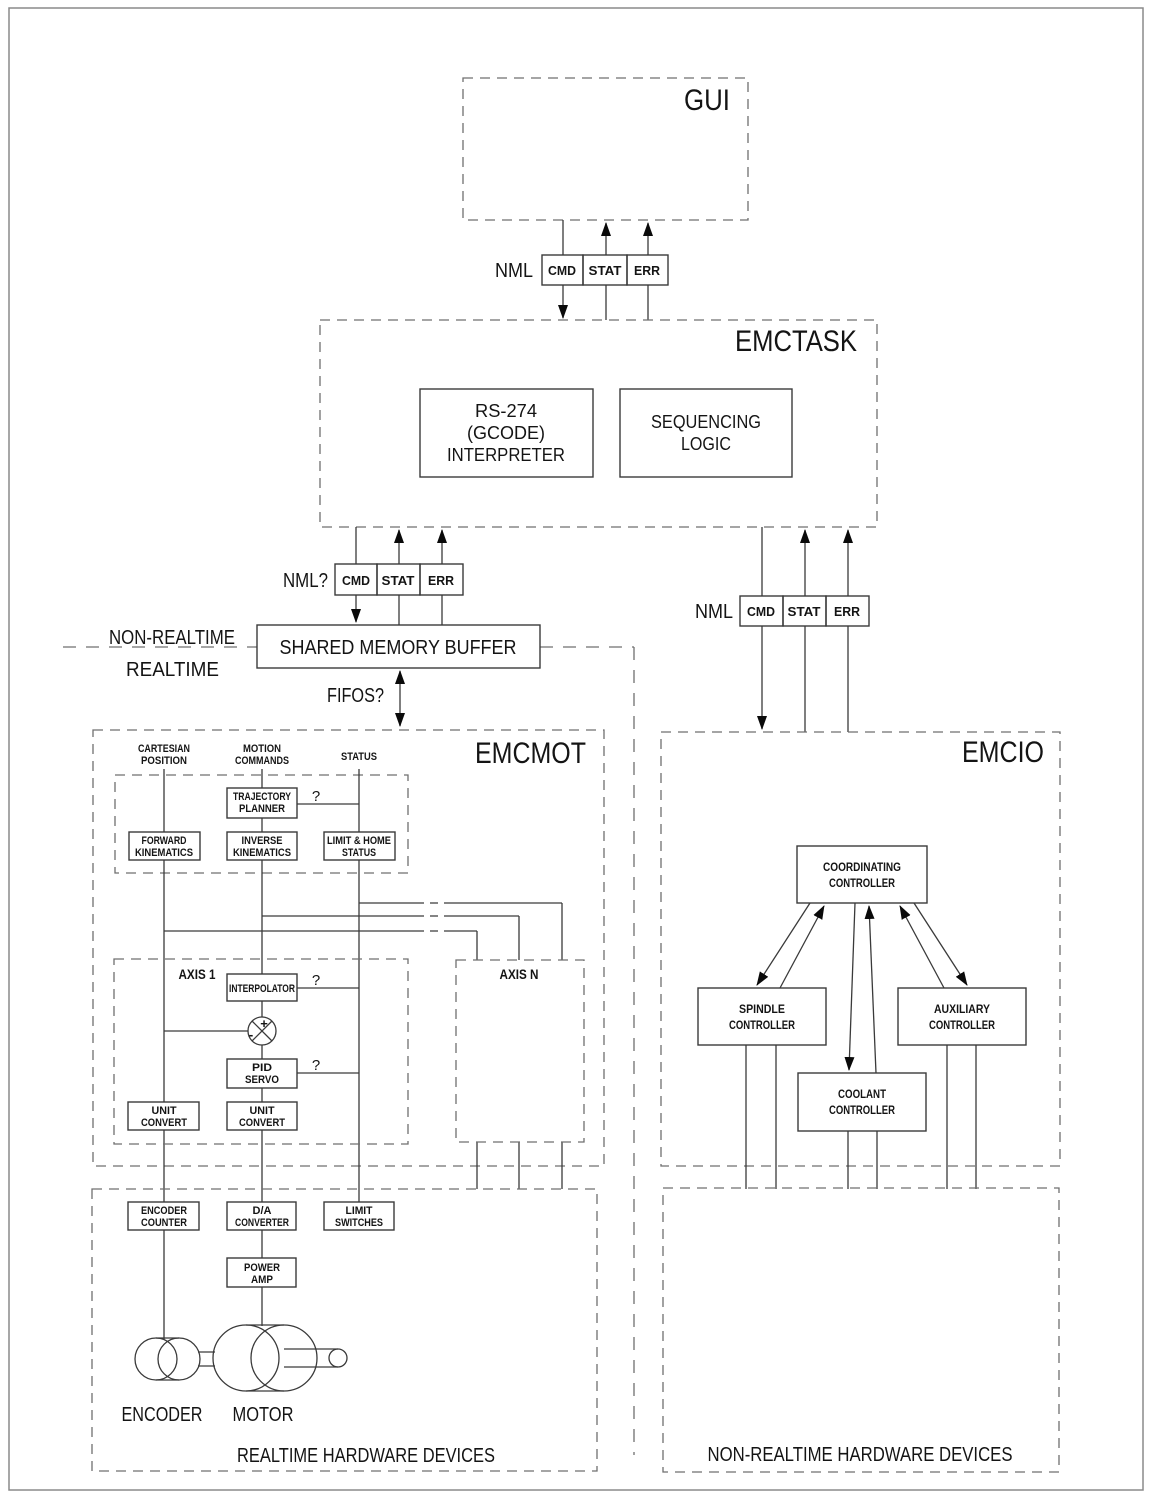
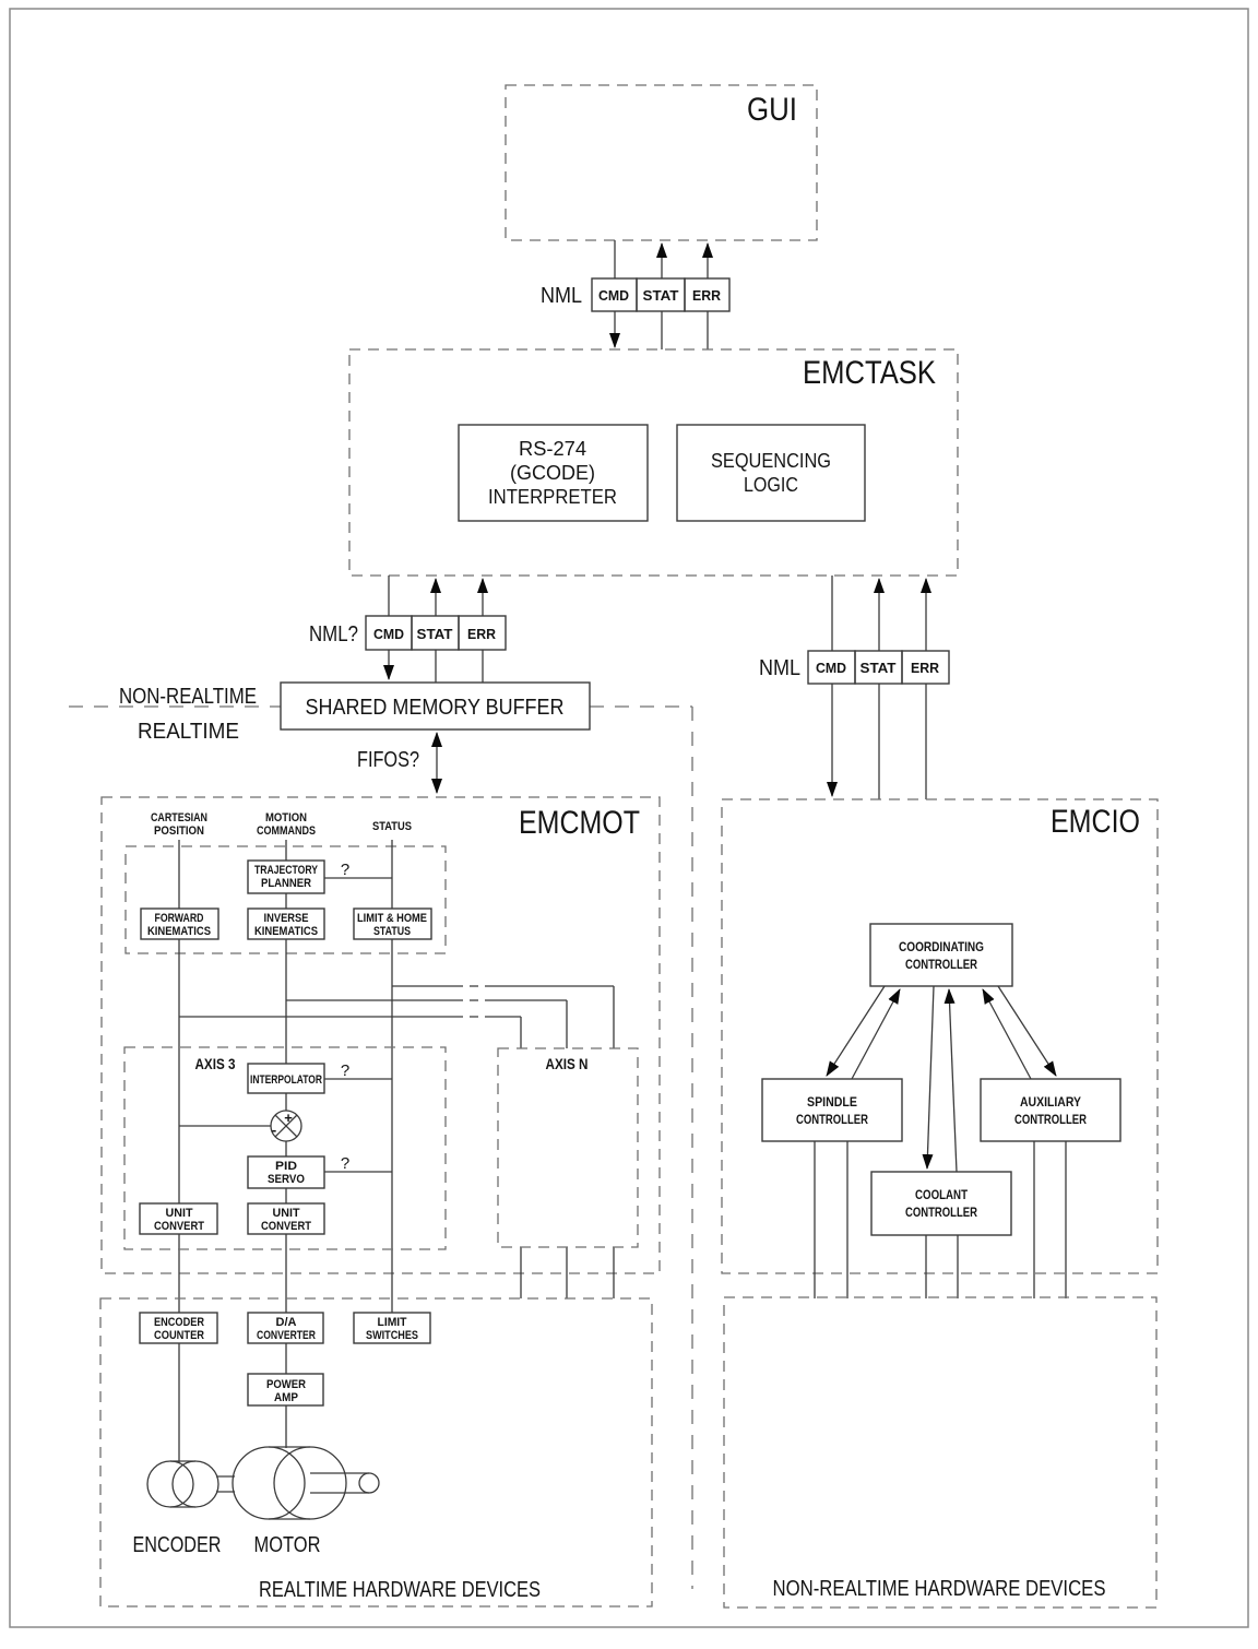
  GUI
  NML
  CMD
  STAT
  ERR
  EMCTASK
  RS-274
  (GCODE)
  INTERPRETER
  SEQUENCING
  LOGIC
  NML?
  CMD
  STAT
  ERR
  NML
  CMD
  STAT
  ERR
  NON-REALTIME
  REALTIME
  SHARED MEMORY BUFFER
  FIFOS?
  EMCMOT
  CARTESIAN
  POSITION
  MOTION
  COMMANDS
  STATUS
  TRAJECTORY
  PLANNER
  ?
  FORWARD
  KINEMATICS
  INVERSE
  KINEMATICS
  LIMIT & HOME
  STATUS
- AXIS 1
+ AXIS 3
  INTERPOLATOR
  ?
  +
  -
  PID
  SERVO
  ?
  UNIT
  CONVERT
  UNIT
  CONVERT
  AXIS N
  EMCIO
  COORDINATING
  CONTROLLER
  SPINDLE
  CONTROLLER
  AUXILIARY
  CONTROLLER
  COOLANT
  CONTROLLER
  REALTIME HARDWARE DEVICES
  ENCODER
  COUNTER
  D/A
  CONVERTER
  LIMIT
  SWITCHES
  POWER
  AMP
  ENCODER
  MOTOR
  NON-REALTIME HARDWARE DEVICES
